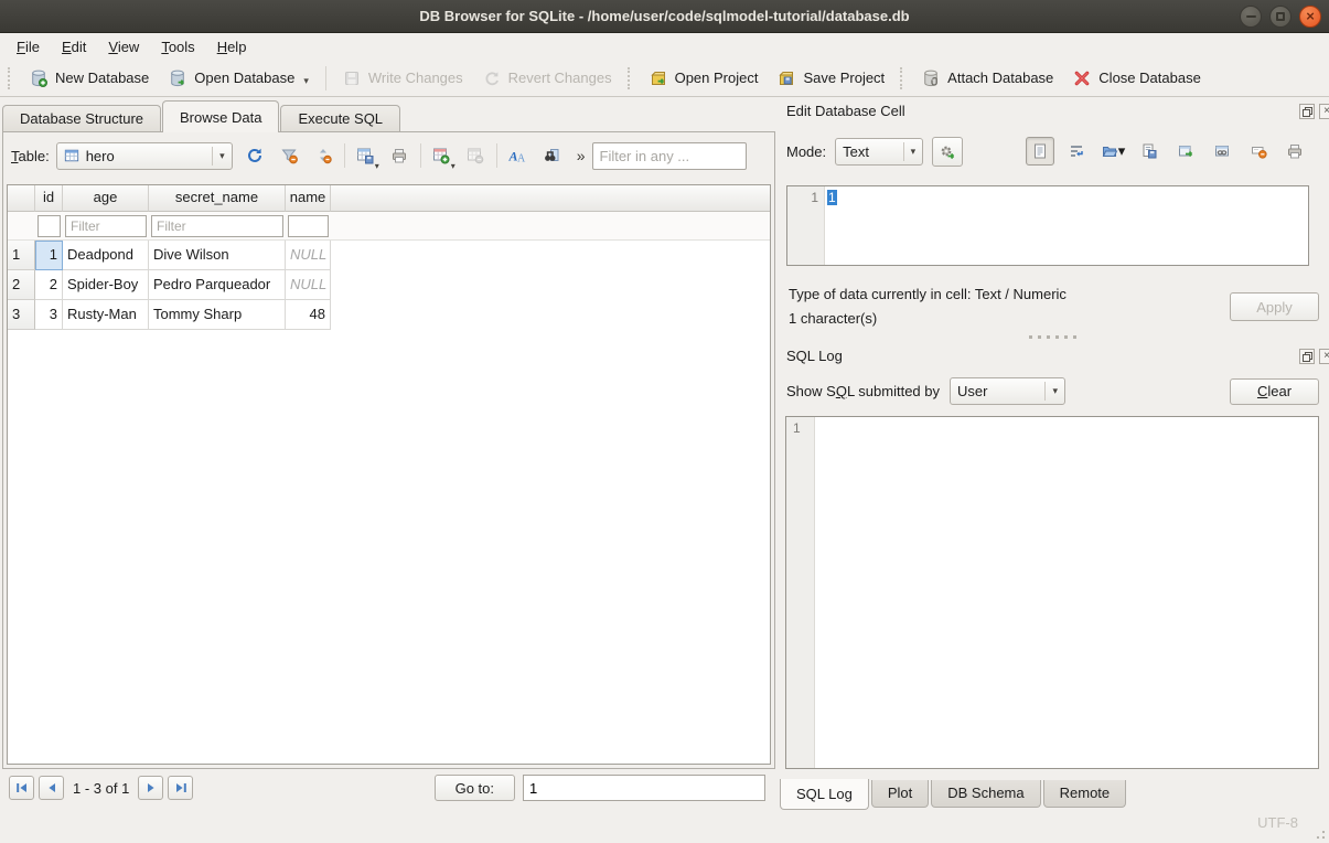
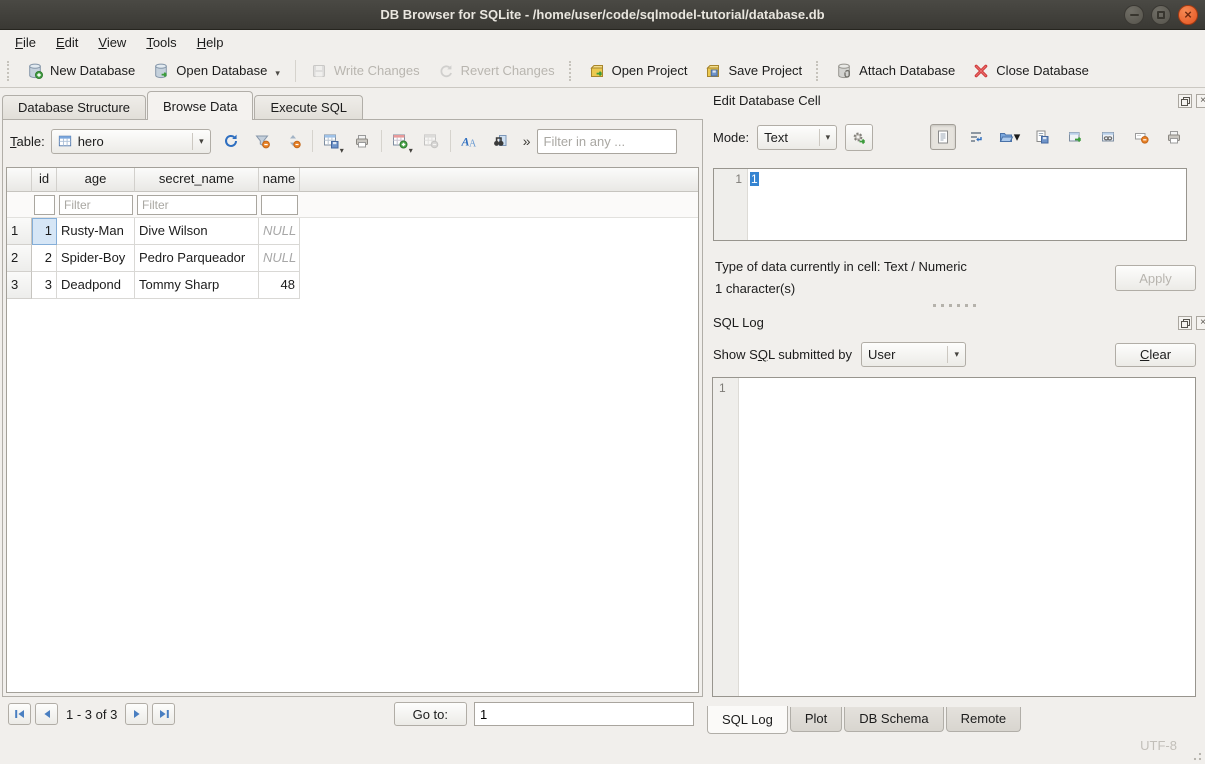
  DB Browser for SQLite - /home/user/code/sqlmodel-tutorial/database.db
  ×
  File
  Edit
  View
  Tools
  Help
  New Database
  Open Database
  ▾
  Write Changes
  Revert Changes
  Open Project
  Save Project
  Attach Database
  Close Database
  Database Structure
  Browse Data
  Execute SQL
  Table:
  hero
  ▾
  ▾
  ▾
  A
  A
  »
  Filter in any ...
  id
  age
  secret_name
  name
  Filter
  Filter
  1
  1
- Deadpond
+ Rusty-Man
  Dive Wilson
  NULL
  2
  2
  Spider-Boy
  Pedro Parqueador
  NULL
  3
  3
- Rusty-Man
+ Deadpond
  Tommy Sharp
  48
- 1 - 3 of 1
+ 1 - 3 of 3
  Go to:
  1
  Edit Database Cell
  ×
  Mode:
  Text
  ▾
  ▾
  1
  1
  Type of data currently in cell: Text / Numeric
  1 character(s)
  Apply
  SQL Log
  ×
  Show SQL submitted by
  User
  ▾
  Clear
  1
  SQL Log
  Plot
  DB Schema
  Remote
  UTF-8
